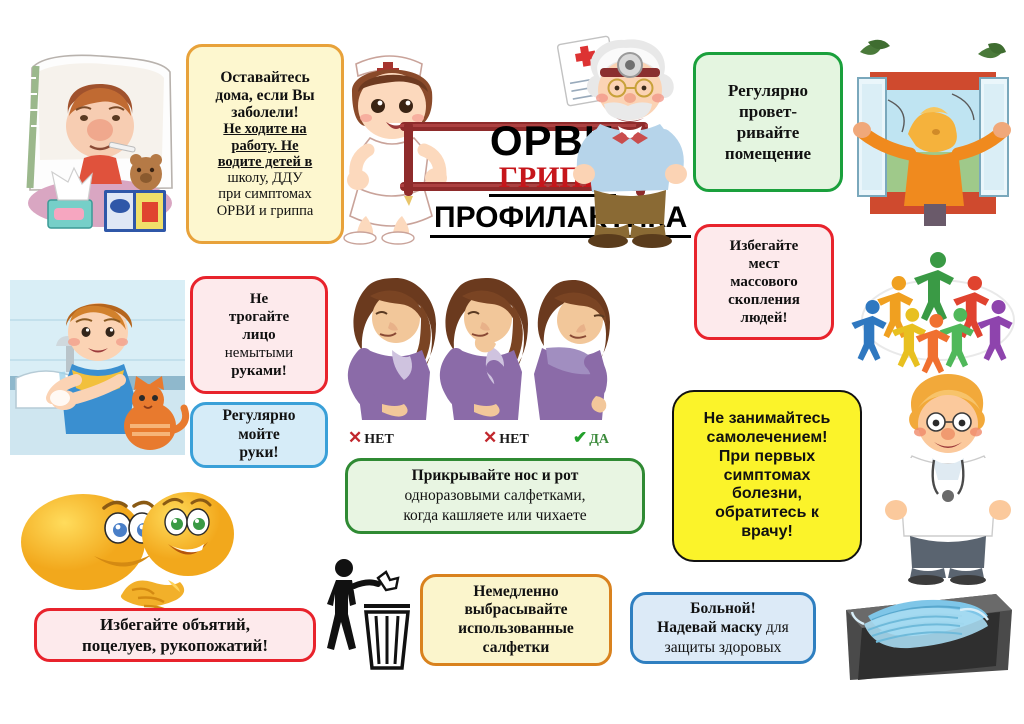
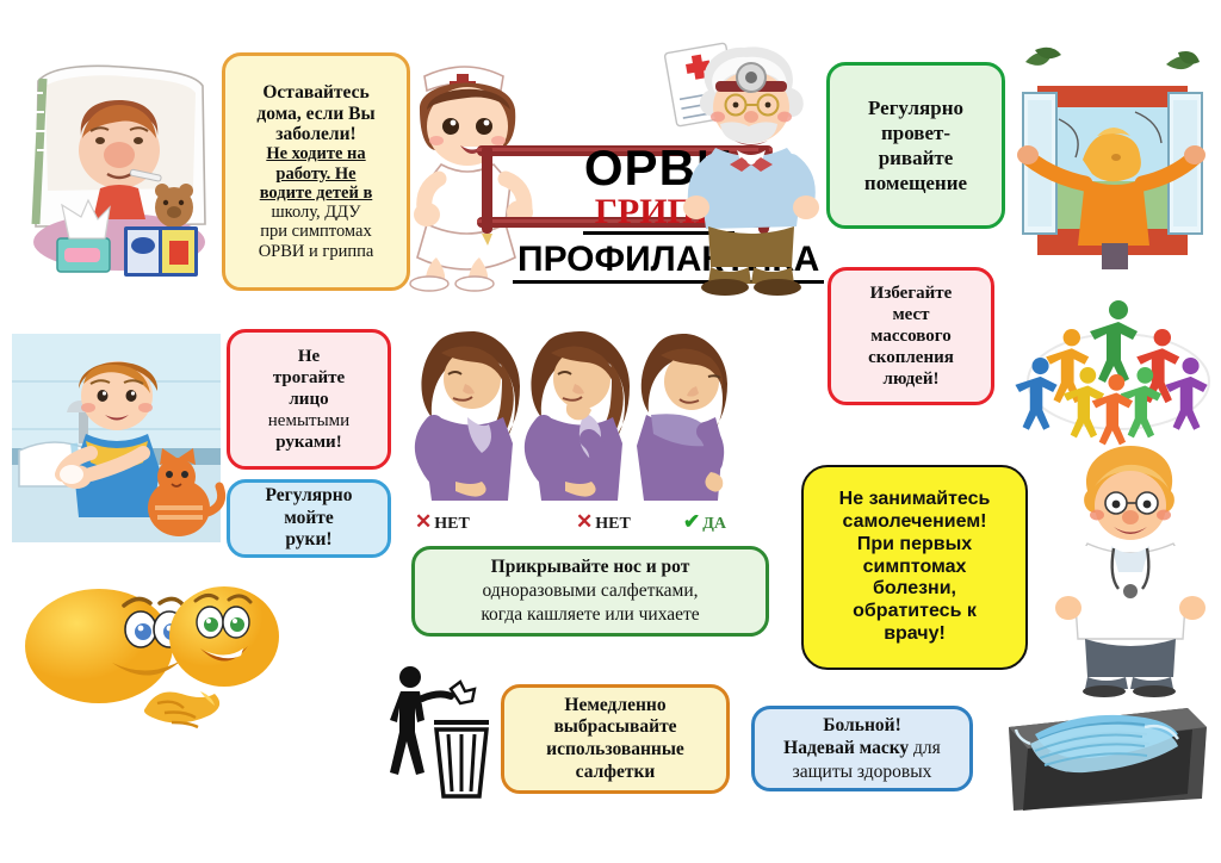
  Оставайтесь
  дома, если Вы
  заболели!
  Не ходите на
  работу. Не
  водите детей в
  школу, ДДУ
  при симптомах
  ОРВИ и гриппа
  ОРВ
  ГРИП
  Регулярно
  провет-
  ривайте
  помещение
  Избегайте
  мест
  массового
  скопления
  людей!
  Не
  трогайте
  лицо
  немытыми
  руками!
  Регулярно
  мойте
  руки!
  ✕ НЕТ
  ✕ НЕТ
  ✔ ДА
  Не занимайтесь
  самолечением!
  При первых
  симптомах
  болезни,
  обратитесь к
  врачу!
  Прикрывайте нос и рот
  одноразовыми салфетками,
  когда кашляете или чихаете
- Избегайте объятий,
- поцелуев, рукопожатий!
  Немедленно
  выбрасывайте
  использованные
  салфетки
  Больной!
  Надевай маску для
  защиты здоровых
